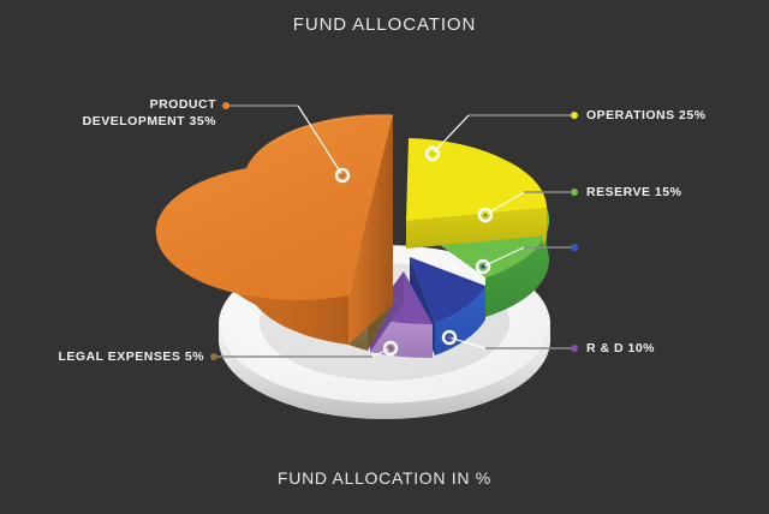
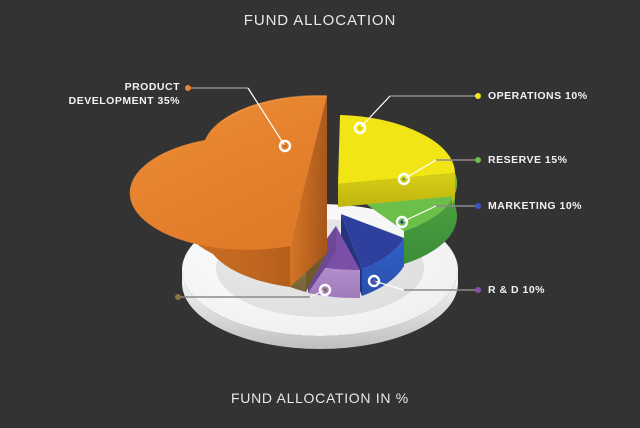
  FUND ALLOCATION
  PRODUCT
  DEVELOPMENT 35%
- OPERATIONS 25%
+ OPERATIONS 10%
  RESERVE 15%
+ MARKETING 10%
  R & D 10%
- LEGAL EXPENSES 5%
  FUND ALLOCATION IN %
